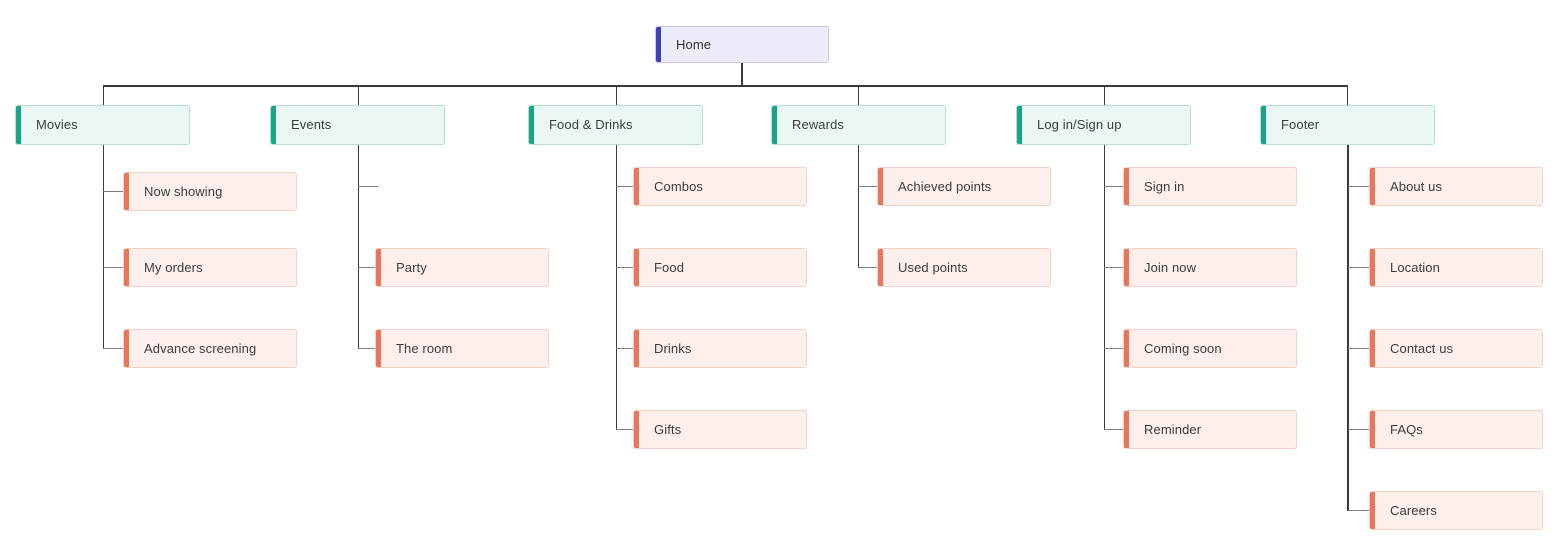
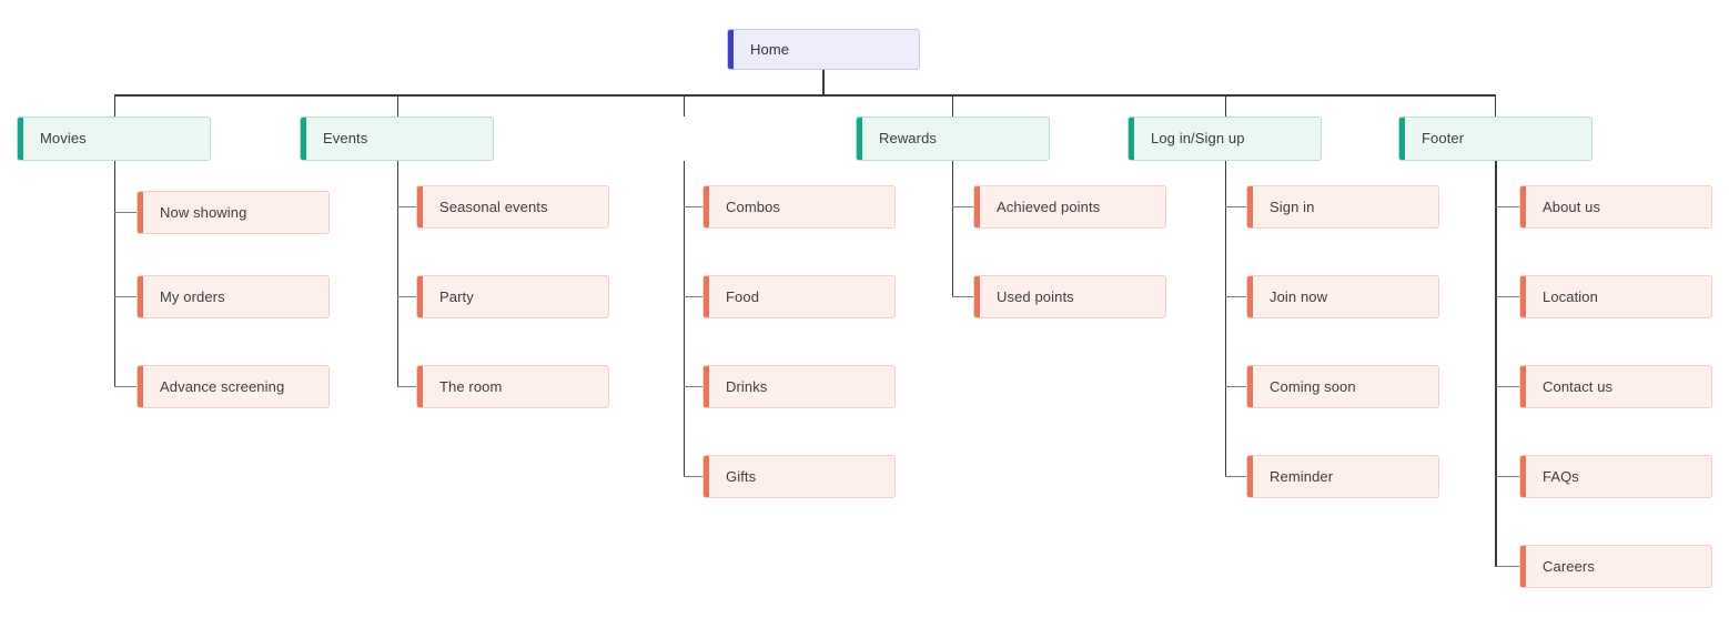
  Home
  Movies
  Events
- Food & Drinks
  Rewards
  Log in/Sign up
  Footer
  Now showing
  My orders
  Advance screening
+ Seasonal events
  Party
  The room
  Combos
  Food
  Drinks
  Gifts
  Achieved points
  Used points
  Sign in
  Join now
  Coming soon
  Reminder
  About us
  Location
  Contact us
  FAQs
  Careers
